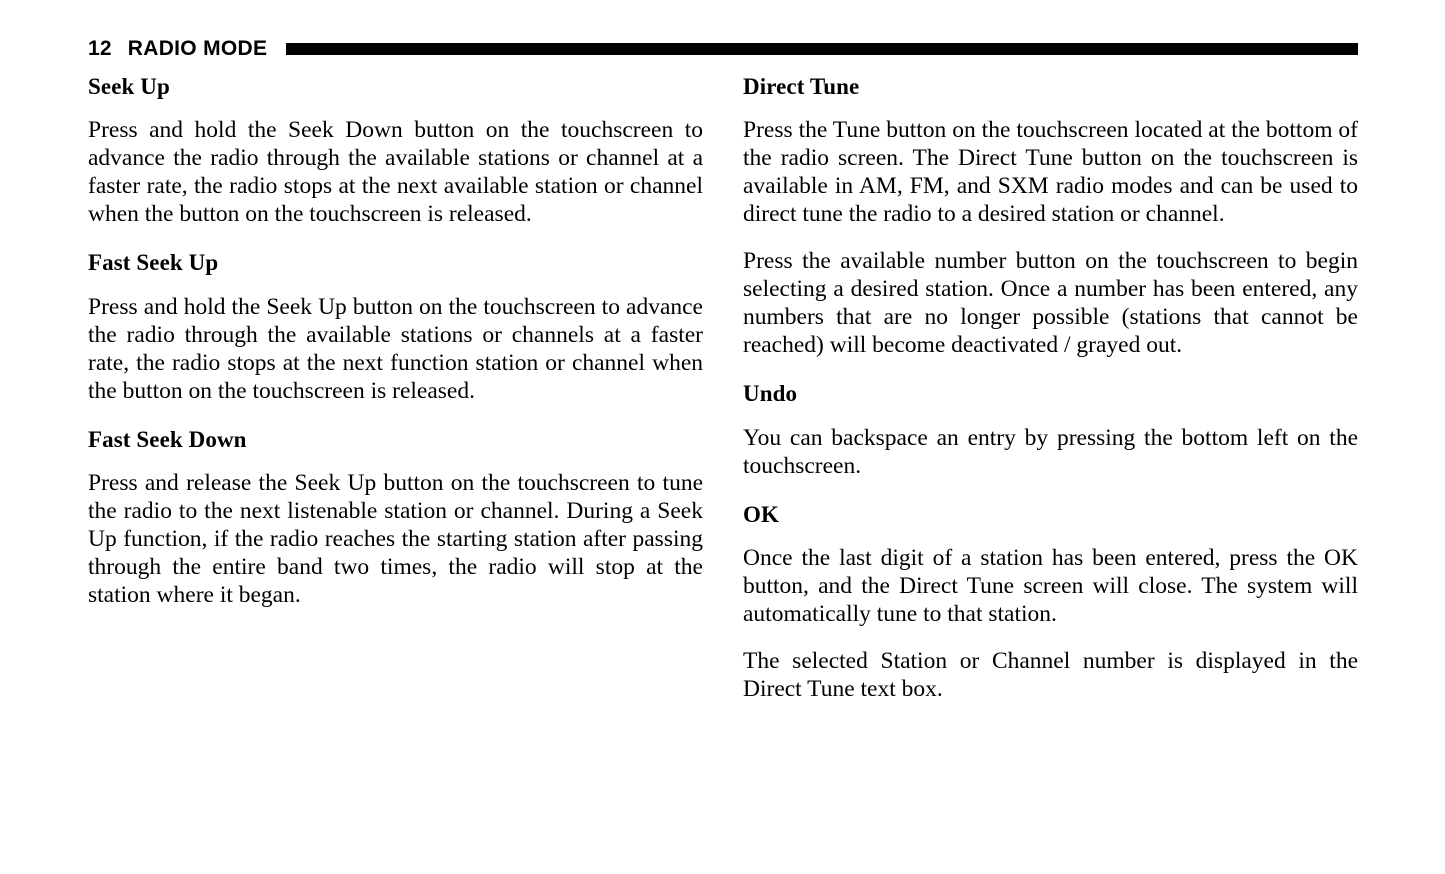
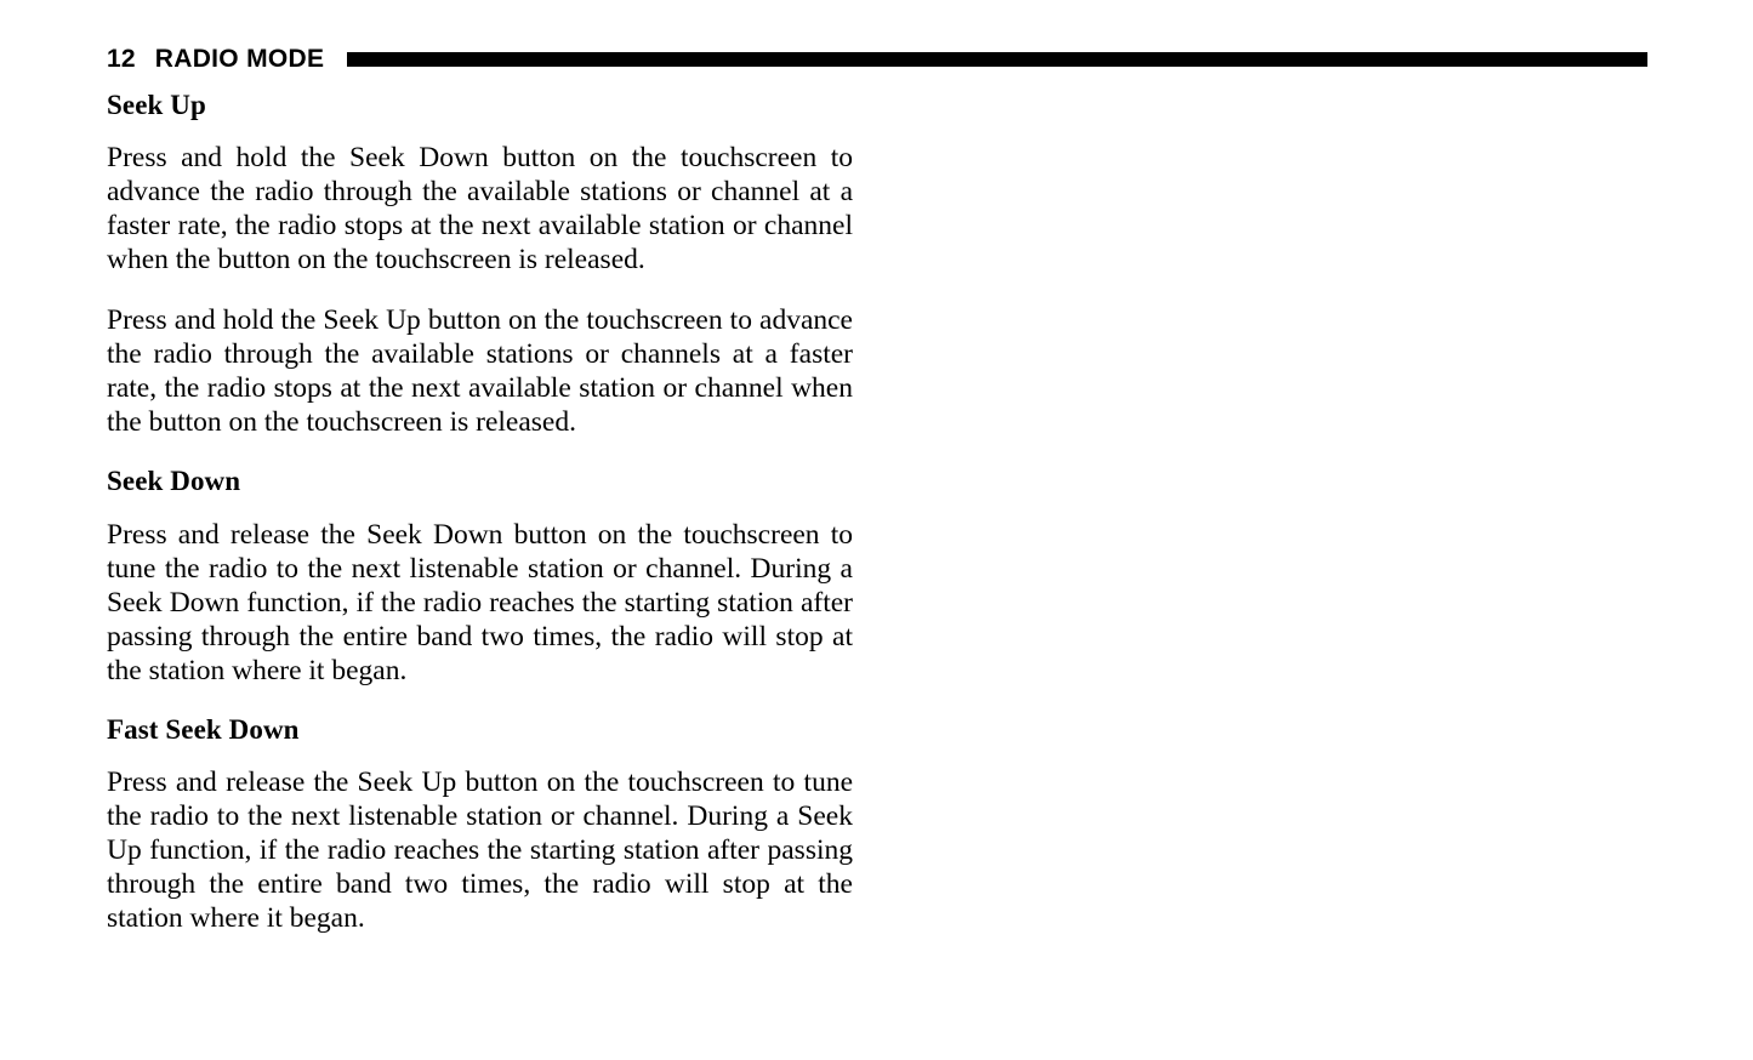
  12
  RADIO MODE
  Seek Up
  Press and hold the Seek Down button on the touchscreen to advance the radio through the available stations or channel at a faster rate, the radio stops at the next available station or channel when the button on the touchscreen is released.
- Fast Seek Up
- Press and hold the Seek Up button on the touchscreen to advance the radio through the available stations or channels at a faster rate, the radio stops at the next function station or channel when the button on the touchscreen is released.
+ Press and hold the Seek Up button on the touchscreen to advance the radio through the available stations or channels at a faster rate, the radio stops at the next available station or channel when the button on the touchscreen is released.
+ Seek Down
+ Press and release the Seek Down button on the touchscreen to tune the radio to the next listenable station or channel. During a Seek Down function, if the radio reaches the starting station after passing through the entire band two times, the radio will stop at the station where it began.
  Fast Seek Down
  Press and release the Seek Up button on the touchscreen to tune the radio to the next listenable station or channel. During a Seek Up function, if the radio reaches the starting station after passing through the entire band two times, the radio will stop at the station where it began.
- Direct Tune
- Press the Tune button on the touchscreen located at the bottom of the radio screen. The Direct Tune button on the touchscreen is available in AM, FM, and SXM radio modes and can be used to direct tune the radio to a desired station or channel.
- Press the available number button on the touchscreen to begin selecting a desired station. Once a number has been entered, any numbers that are no longer possible (stations that cannot be reached) will become deactivated / grayed out.
- Undo
- You can backspace an entry by pressing the bottom left on the touchscreen.
- OK
- Once the last digit of a station has been entered, press the OK button, and the Direct Tune screen will close. The system will automatically tune to that station.
- The selected Station or Channel number is displayed in the Direct Tune text box.
